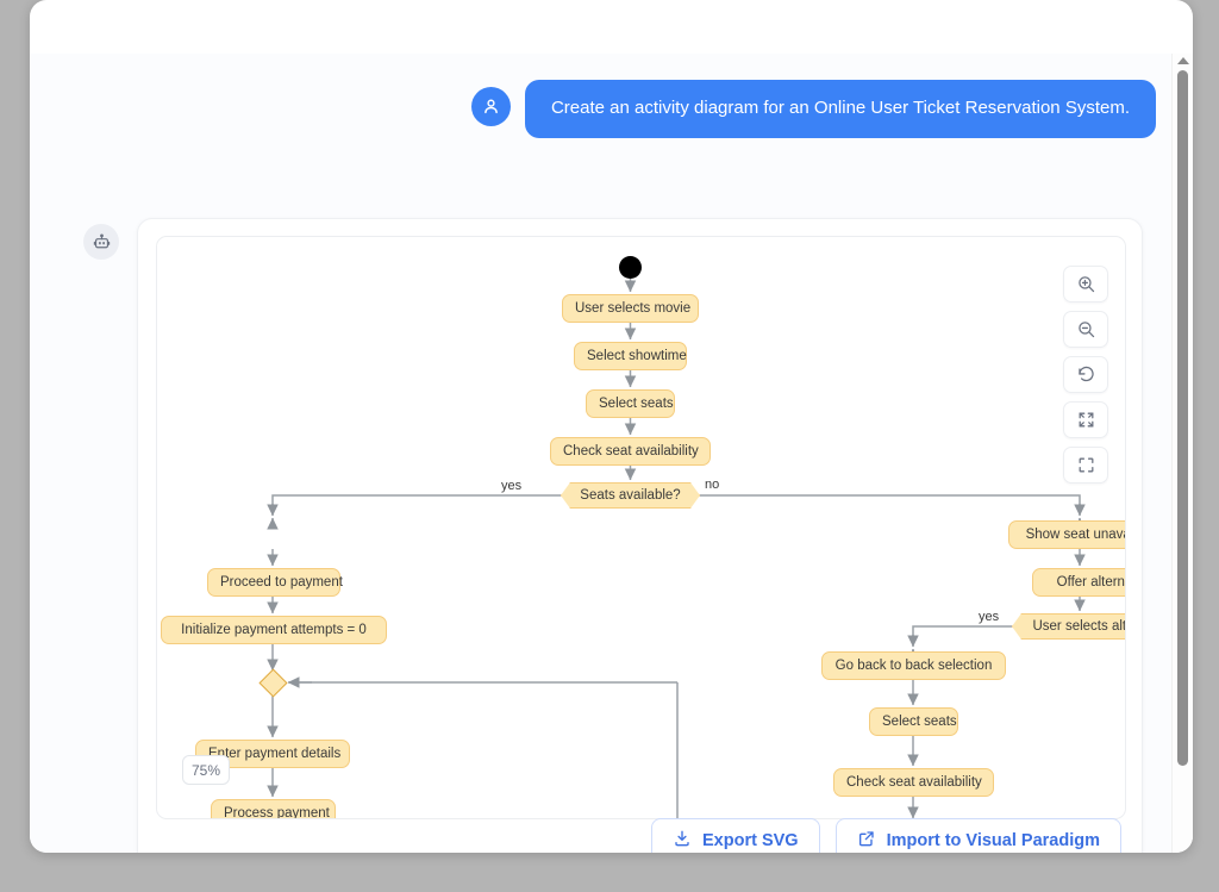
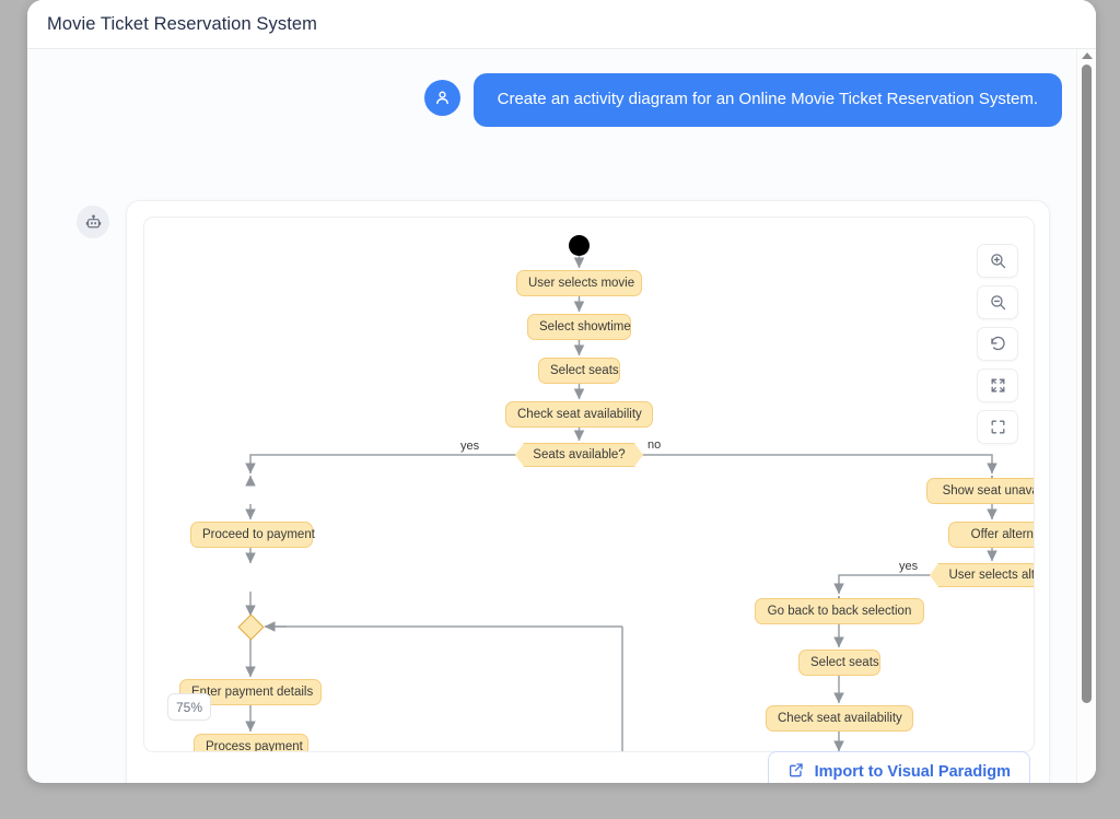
+ Movie Ticket Reservation System
- Create an activity diagram for an Online User Ticket Reservation System.
+ Create an activity diagram for an Online Movie Ticket Reservation System.
  User selects movie
  Select showtime
  Select seats
  Check seat availability
  Seats available?
  Proceed to payment
- Initialize payment attempts = 0
  Enter payment details
  Process payment
  Show seat unav
  Offer altern
  User selects alt
  Go back to back selection
  Select seats
  Check seat availability
  yes
  no
  yes
  75%
- Export SVG
  Import to Visual Paradigm
